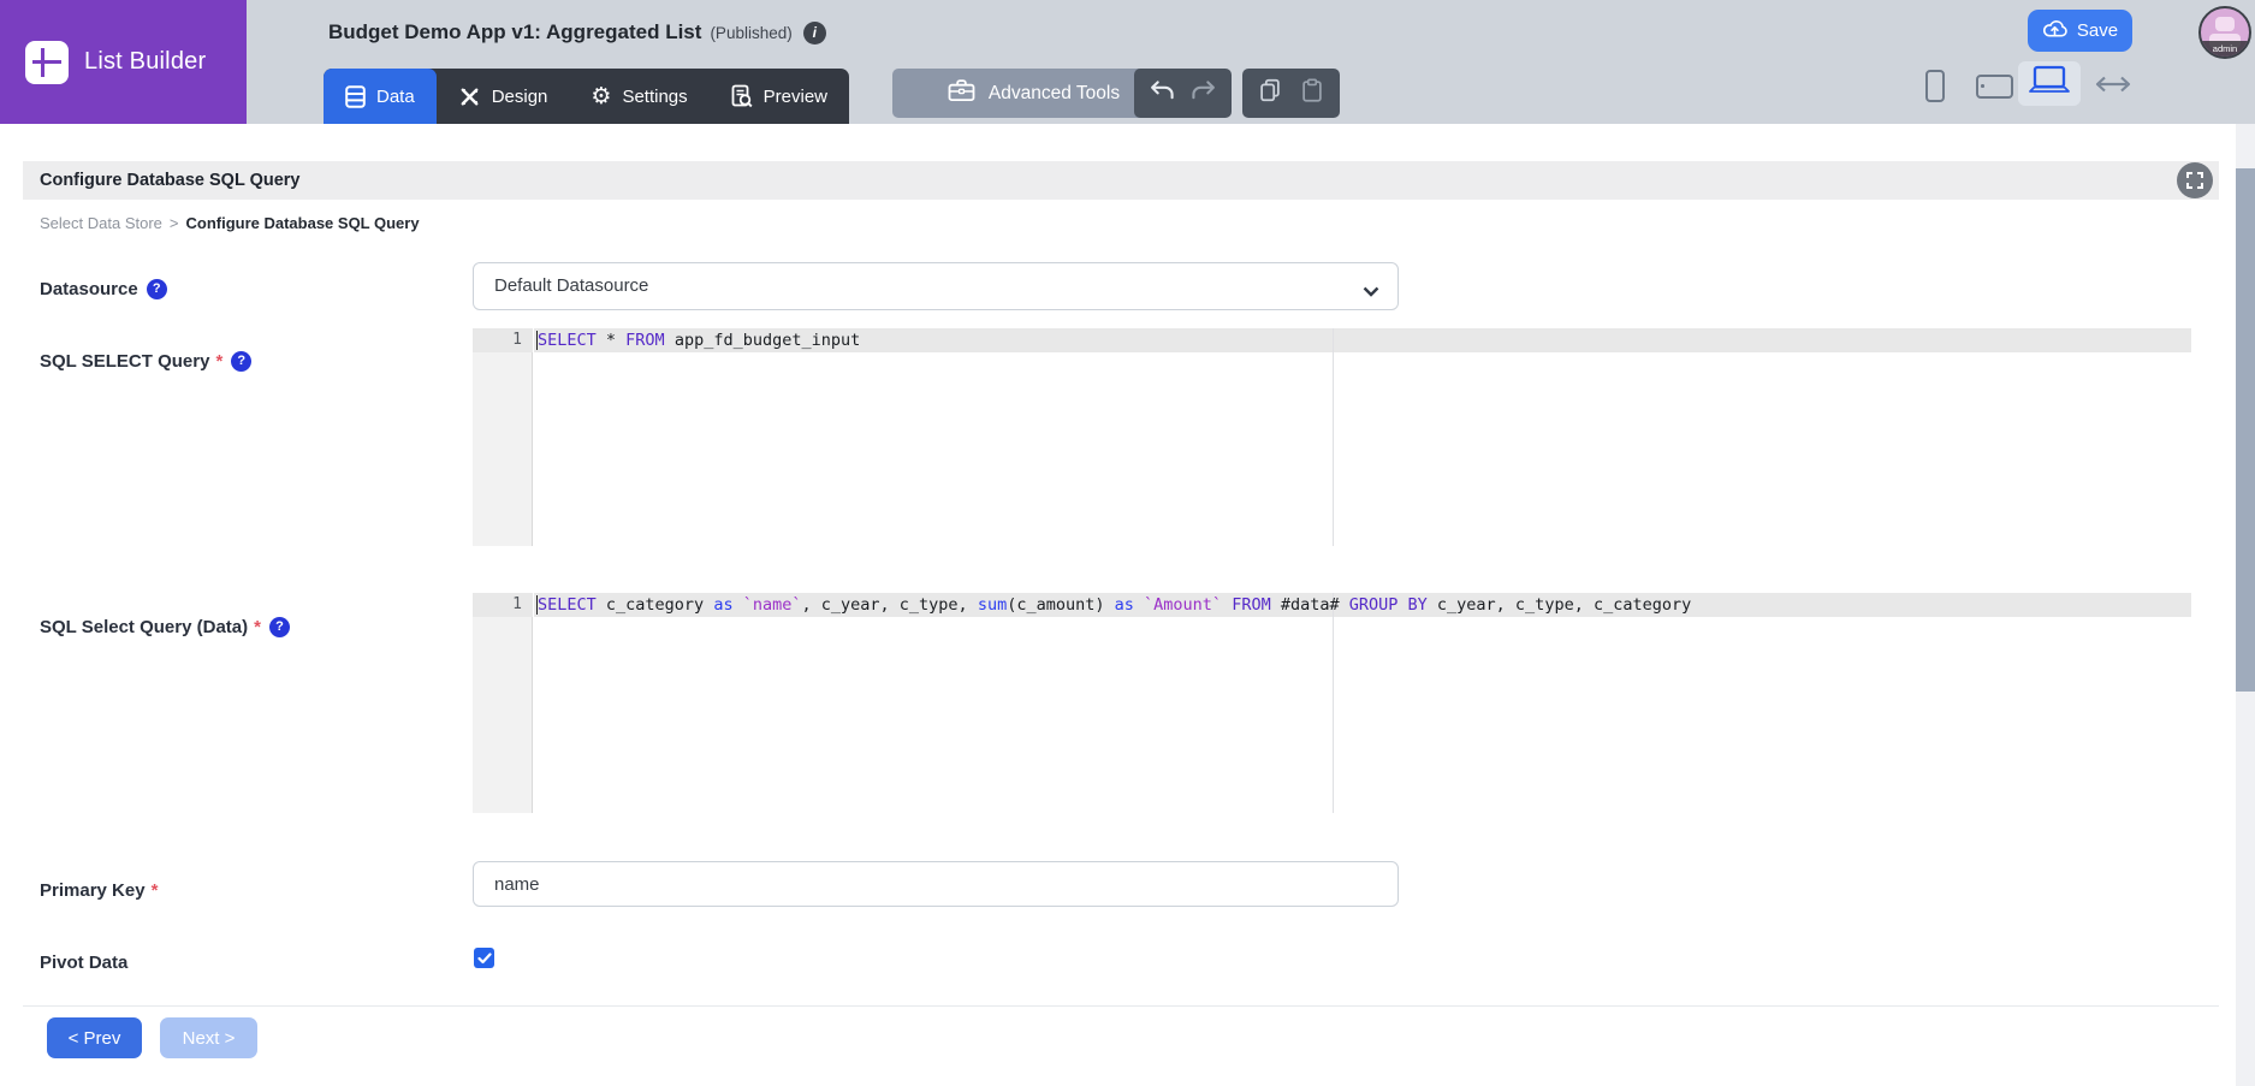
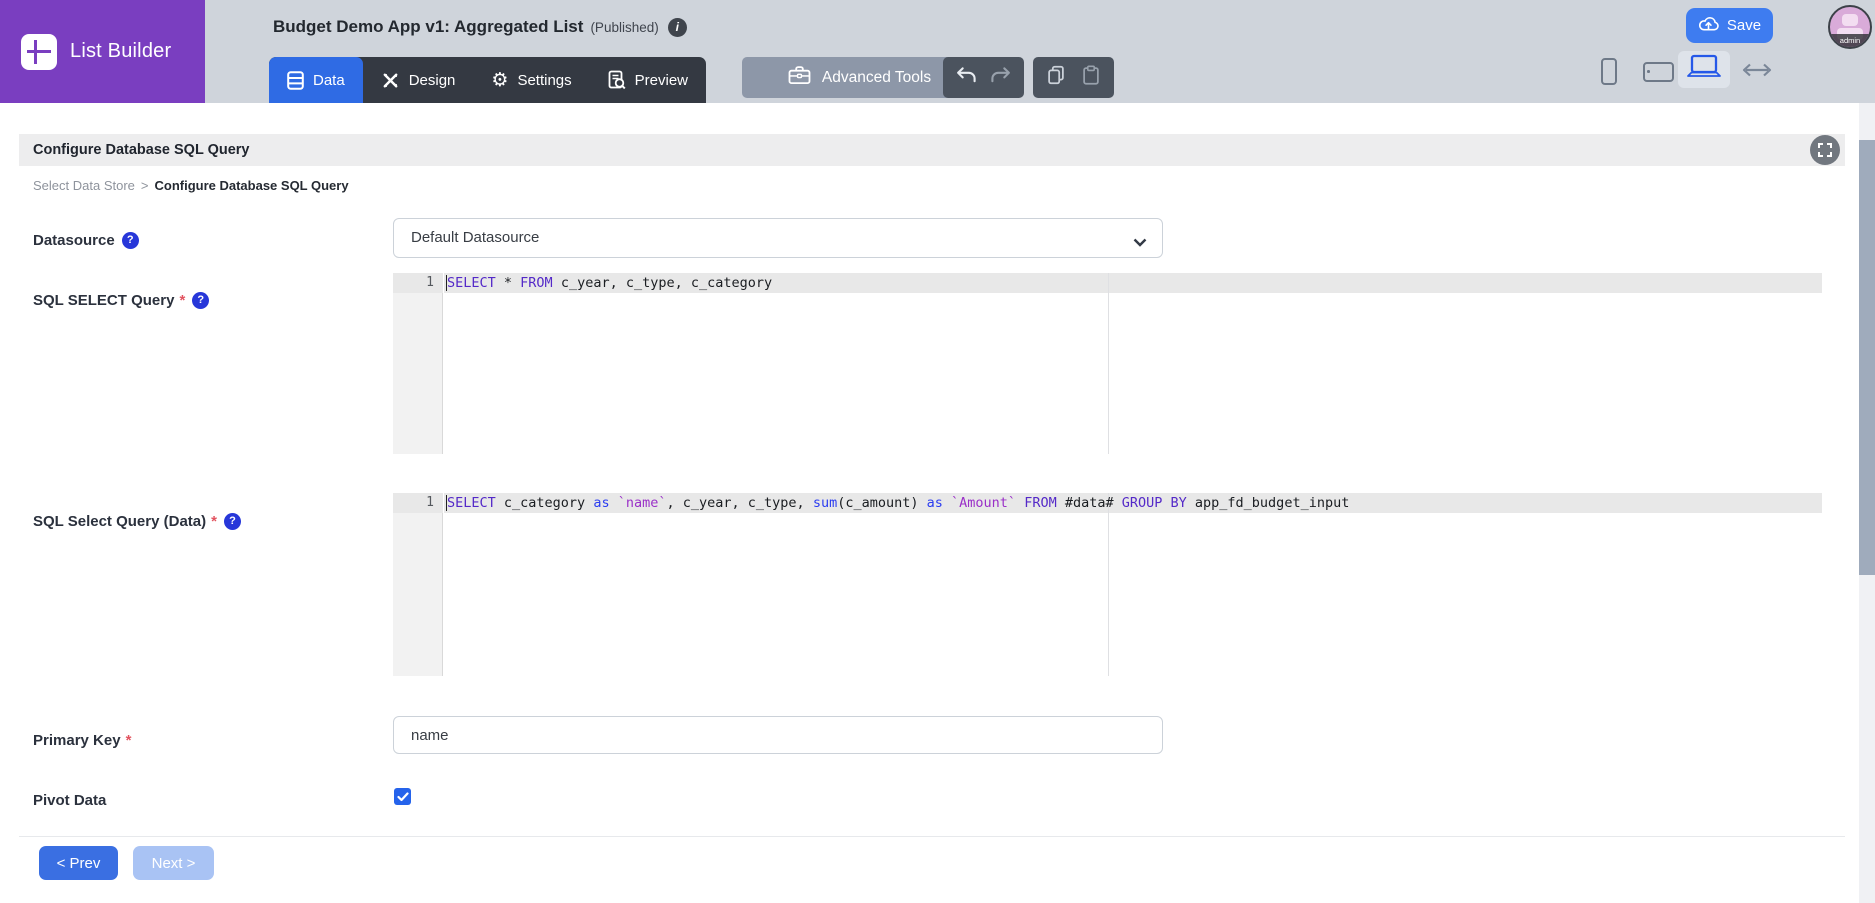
  List Builder
  Budget Demo App v1: Aggregated List
  (Published)
  i
  Data
  Design
  ⚙
  Settings
  Preview
  Advanced Tools
  Save
  admin
  Configure Database SQL Query
  Select Data Store
  >
  Configure Database SQL Query
  Datasource
  ?
  Default Datasource
  SQL SELECT Query
  *
  ?
  1
- SELECT * FROM app_fd_budget_input
+ SELECT * FROM c_year, c_type, c_category
  SQL Select Query (Data)
  *
  ?
  1
- SELECT c_category as `name`, c_year, c_type, sum(c_amount) as `Amount` FROM #data# GROUP BY c_year, c_type, c_category
+ SELECT c_category as `name`, c_year, c_type, sum(c_amount) as `Amount` FROM #data# GROUP BY app_fd_budget_input
  Primary Key
  *
  name
  Pivot Data
  < Prev
  Next >
